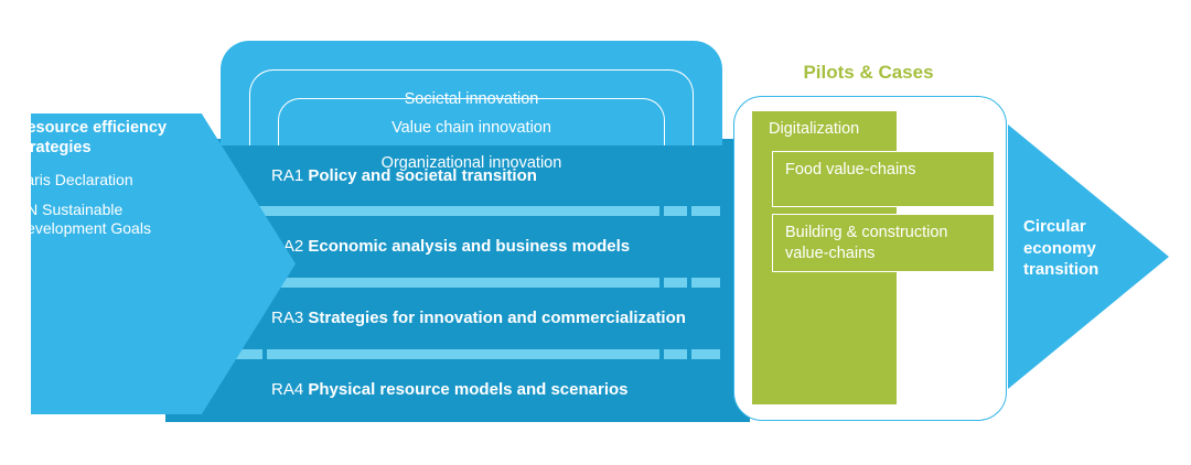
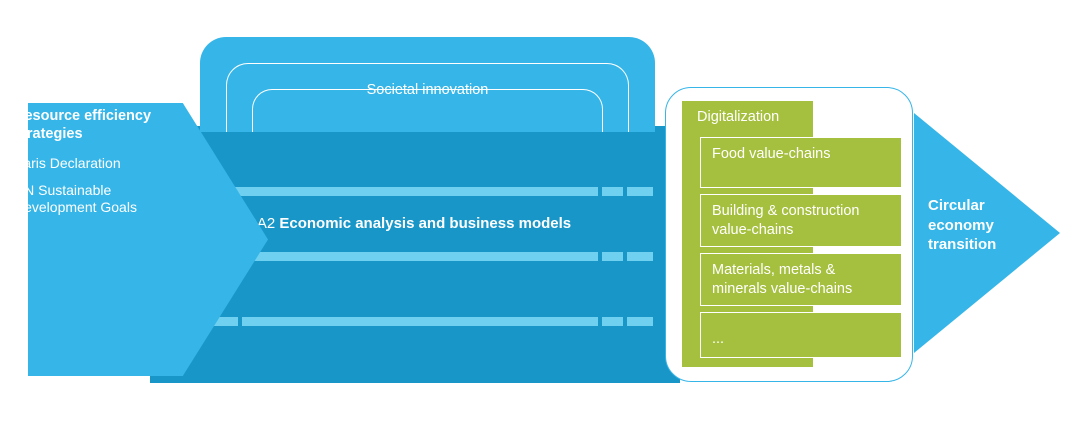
  Societal innovation
- Value chain innovation
- Organizational innovation
- RA1 Policy and societal transition
  A2 Economic analysis and business models
- RA3 Strategies for innovation and commercialization
- RA4 Physical resource models and scenarios
  Resource efficiency strategies
  Paris Declaration
  UN Sustainable Development Goals
- Pilots & Cases
  Digitalization
  Food value-chains
  Building & construction value-chains
+ Materials, metals & minerals value-chains
+ ...
  Circular economy transition
